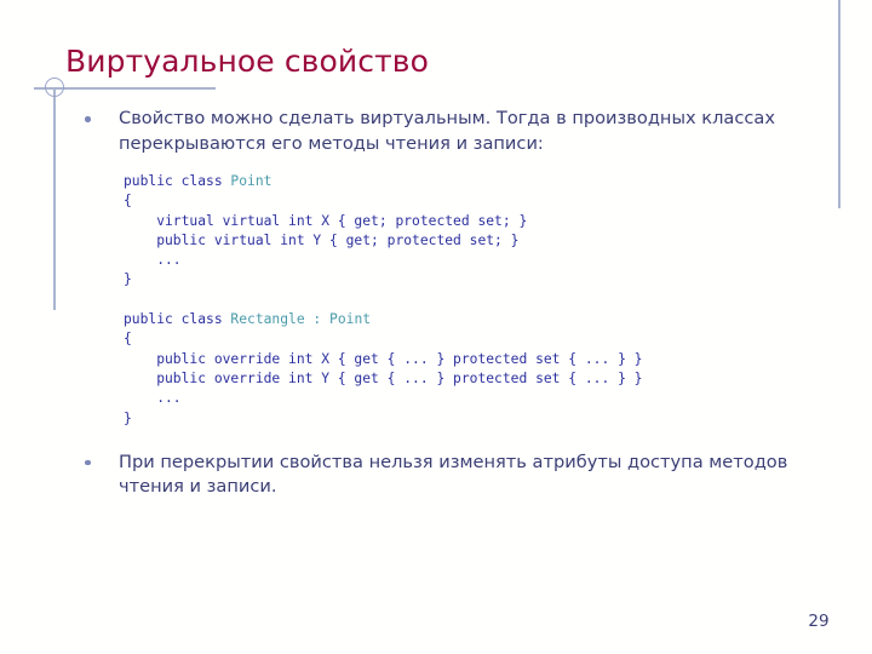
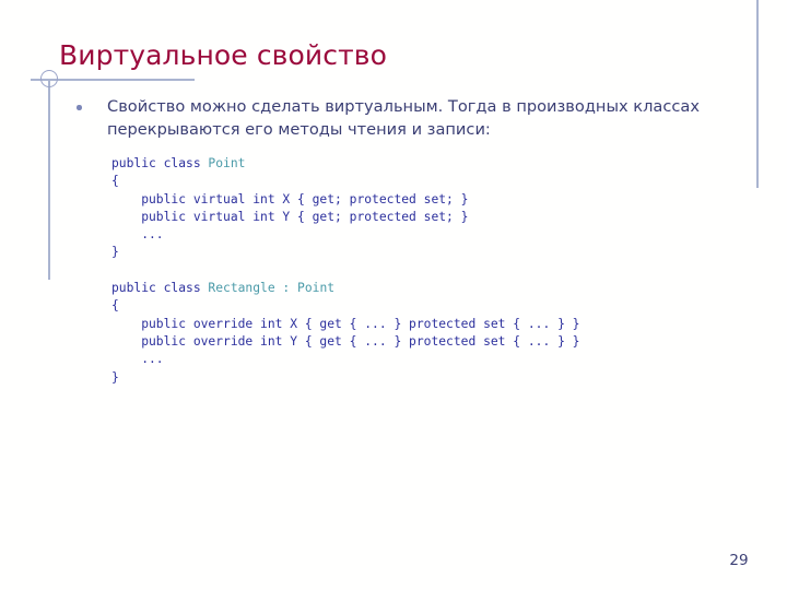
  Виртуальное свойство
  Свойство можно сделать виртуальным. Тогда в производных классах перекрываются его методы чтения и записи:
  public class Point
  {
- virtual virtual int X { get; protected set; }
+ public virtual int X { get; protected set; }
  public virtual int Y { get; protected set; }
  ...
  }
  public class Rectangle : Point
  {
  public override int X { get { ... } protected set { ... } }
  public override int Y { get { ... } protected set { ... } }
  ...
  }
- При перекрытии свойства нельзя изменять атрибуты доступа методов чтения и записи.
  29
